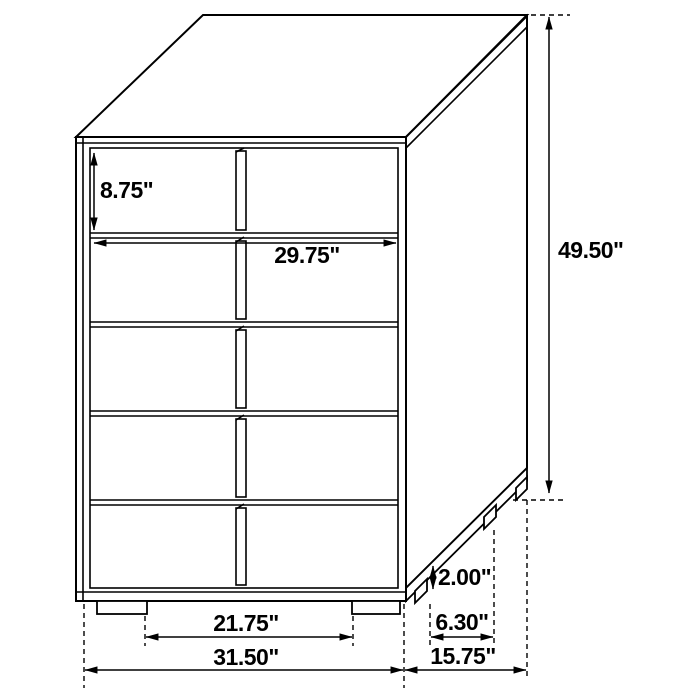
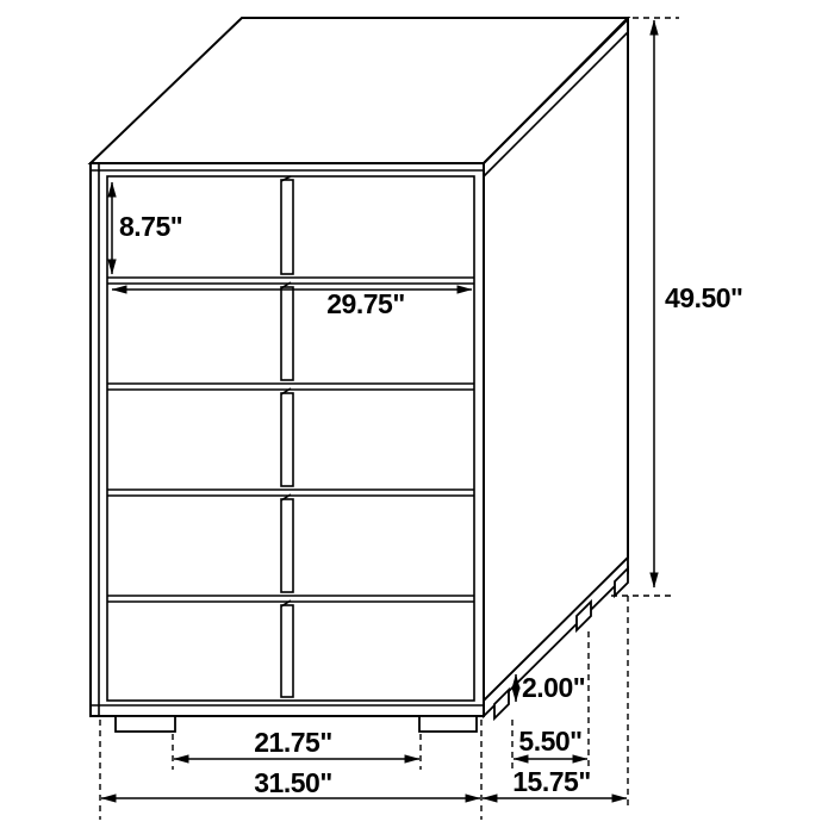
  8.75"
  29.75"
  49.50"
  2.00"
- 6.30"
+ 5.50"
  21.75"
  31.50"
  15.75"
